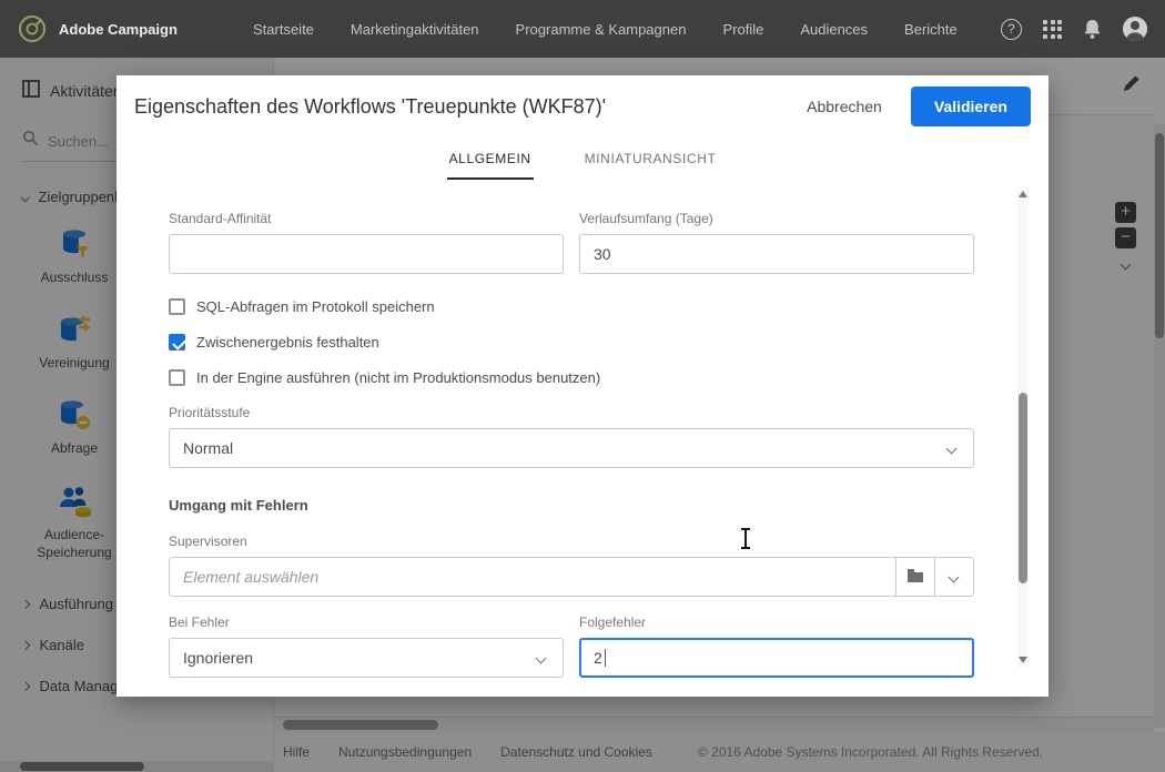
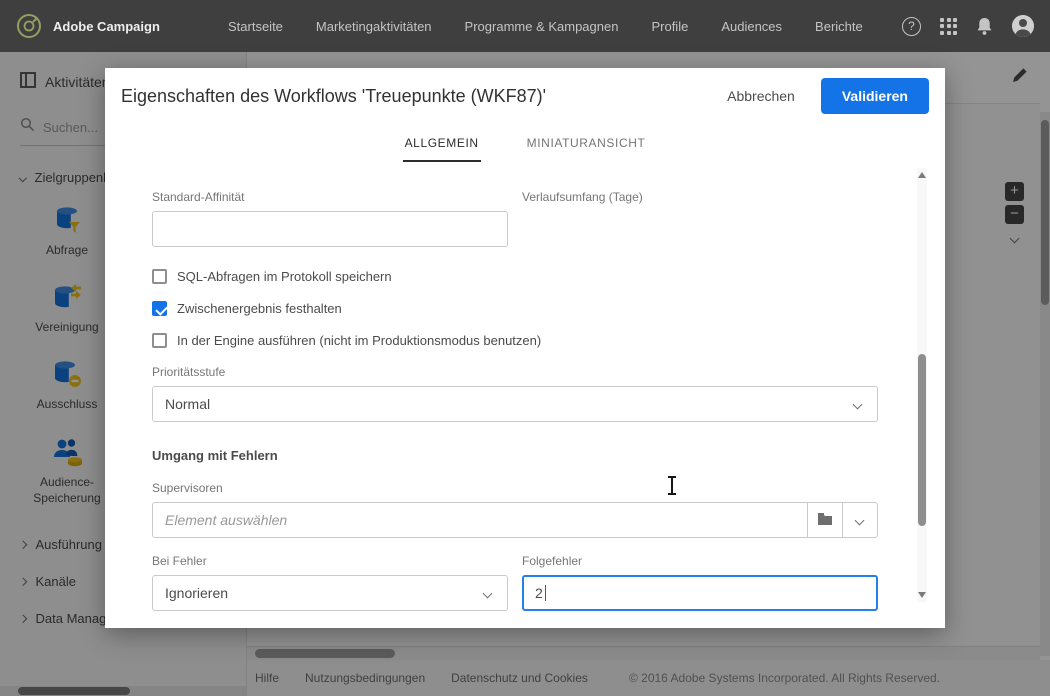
  Adobe Campaign
  Startseite
  Marketingaktivitäten
  Programme & Kampagnen
  Profile
  Audiences
  Berichte
  ?
  Aktivitäte
  Suchen...
  Zielgruppen
- Ausschluss
+ Abfrage
  Vereinigung
- Abfrage
+ Ausschluss
  Audience-Speicherung
  Ausführung
  Kanäle
  +
  −
  Hilfe
  Nutzungsbedingungen
  Datenschutz und Cookies
  © 2016 Adobe Systems Incorporated. All Rights Reserved.
  Eigenschaften des Workflows 'Treuepunkte (WKF87)'
  Abbrechen
  Validieren
  ALLGEMEIN
  MINIATURANSICHT
  Standard-Affinität
  Verlaufsumfang (Tage)
- 30
  SQL-Abfragen im Protokoll speichern
  Zwischenergebnis festhalten
  In der Engine ausführen (nicht im Produktionsmodus benutzen)
  Prioritätsstufe
  Normal
  Umgang mit Fehlern
  Supervisoren
  Element auswählen
  Bei Fehler
  Ignorieren
  Folgefehler
  2
